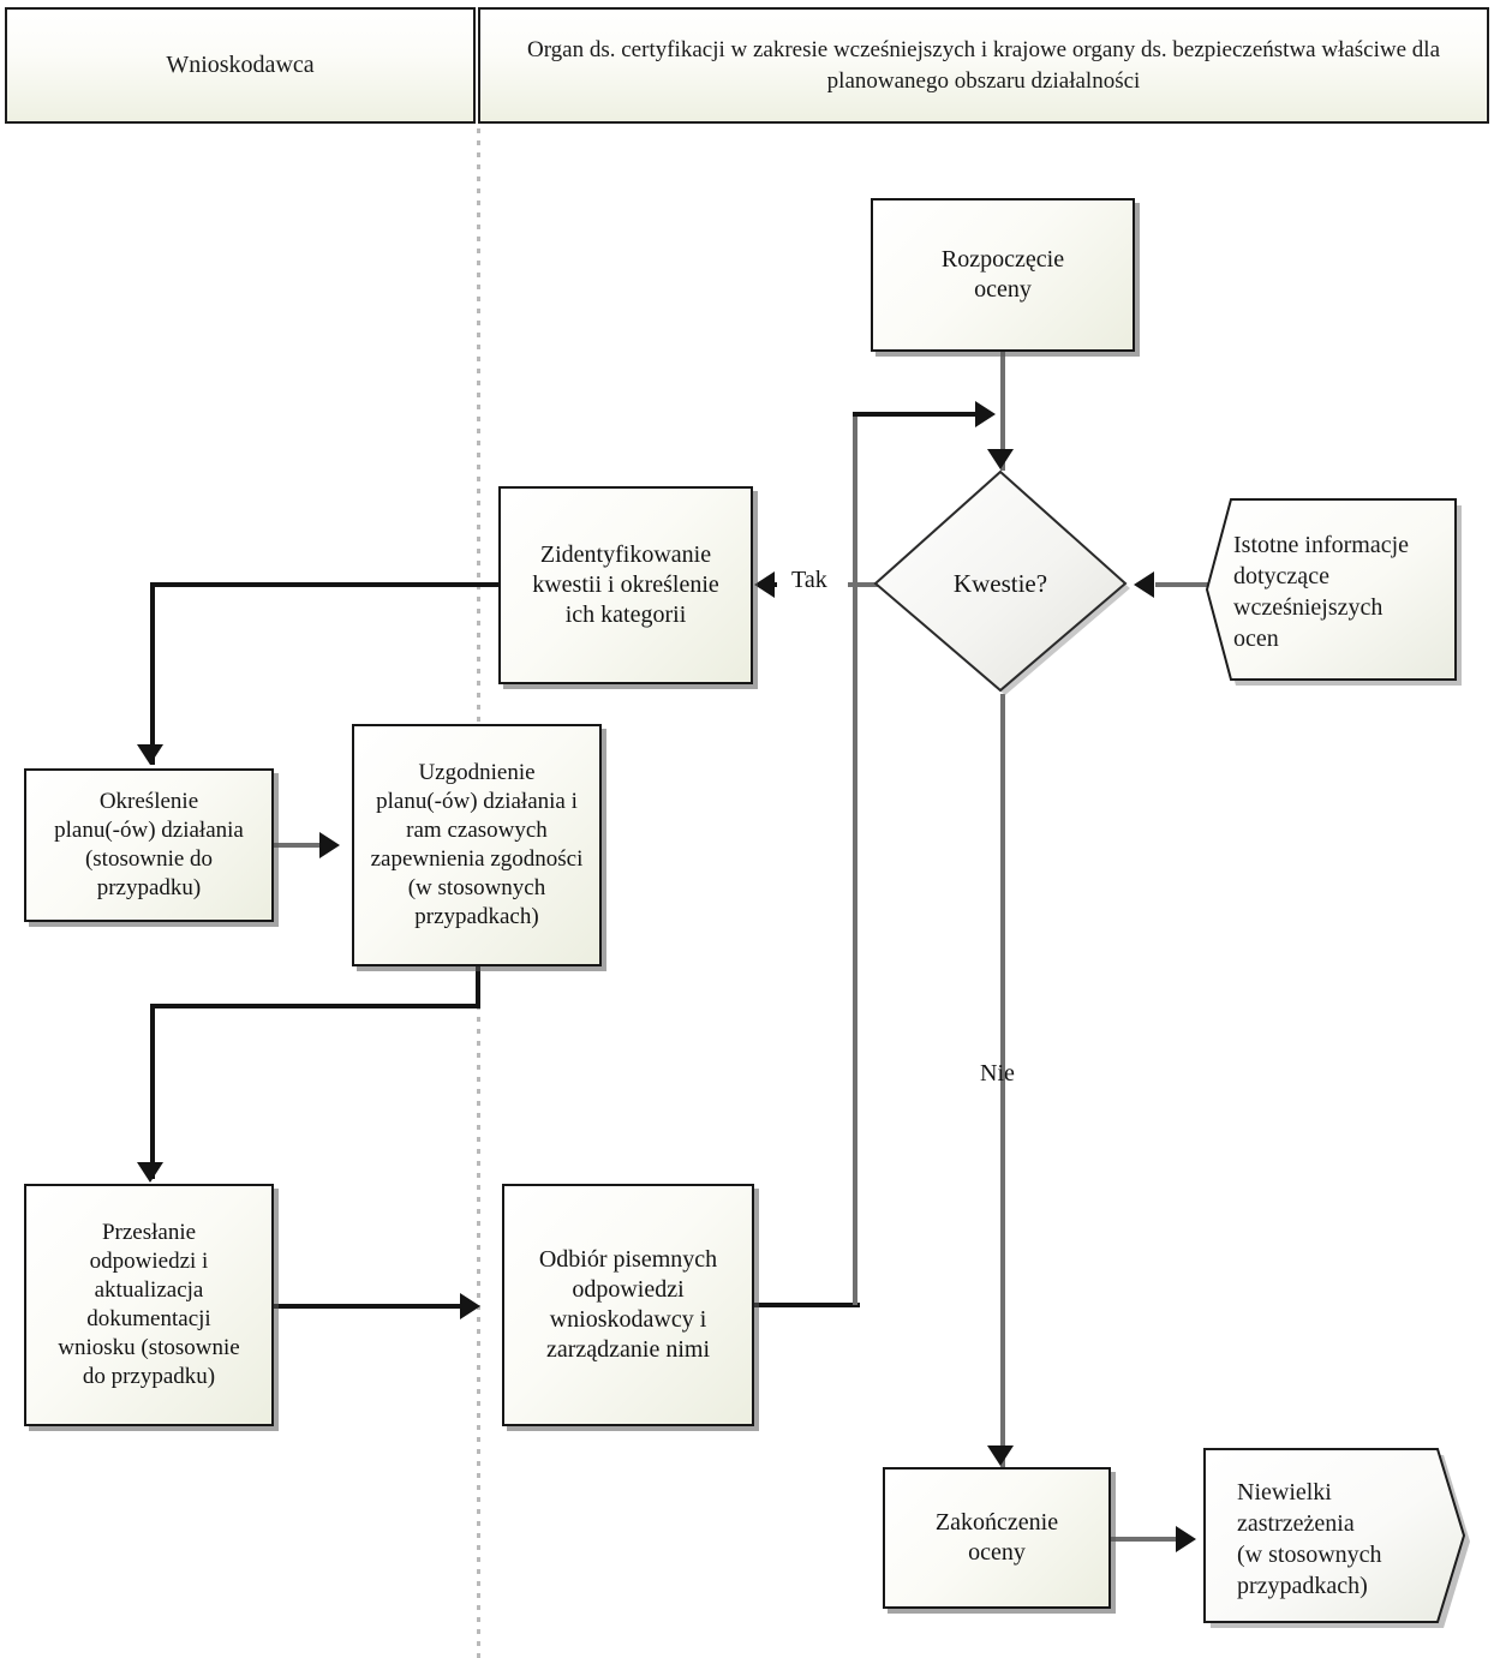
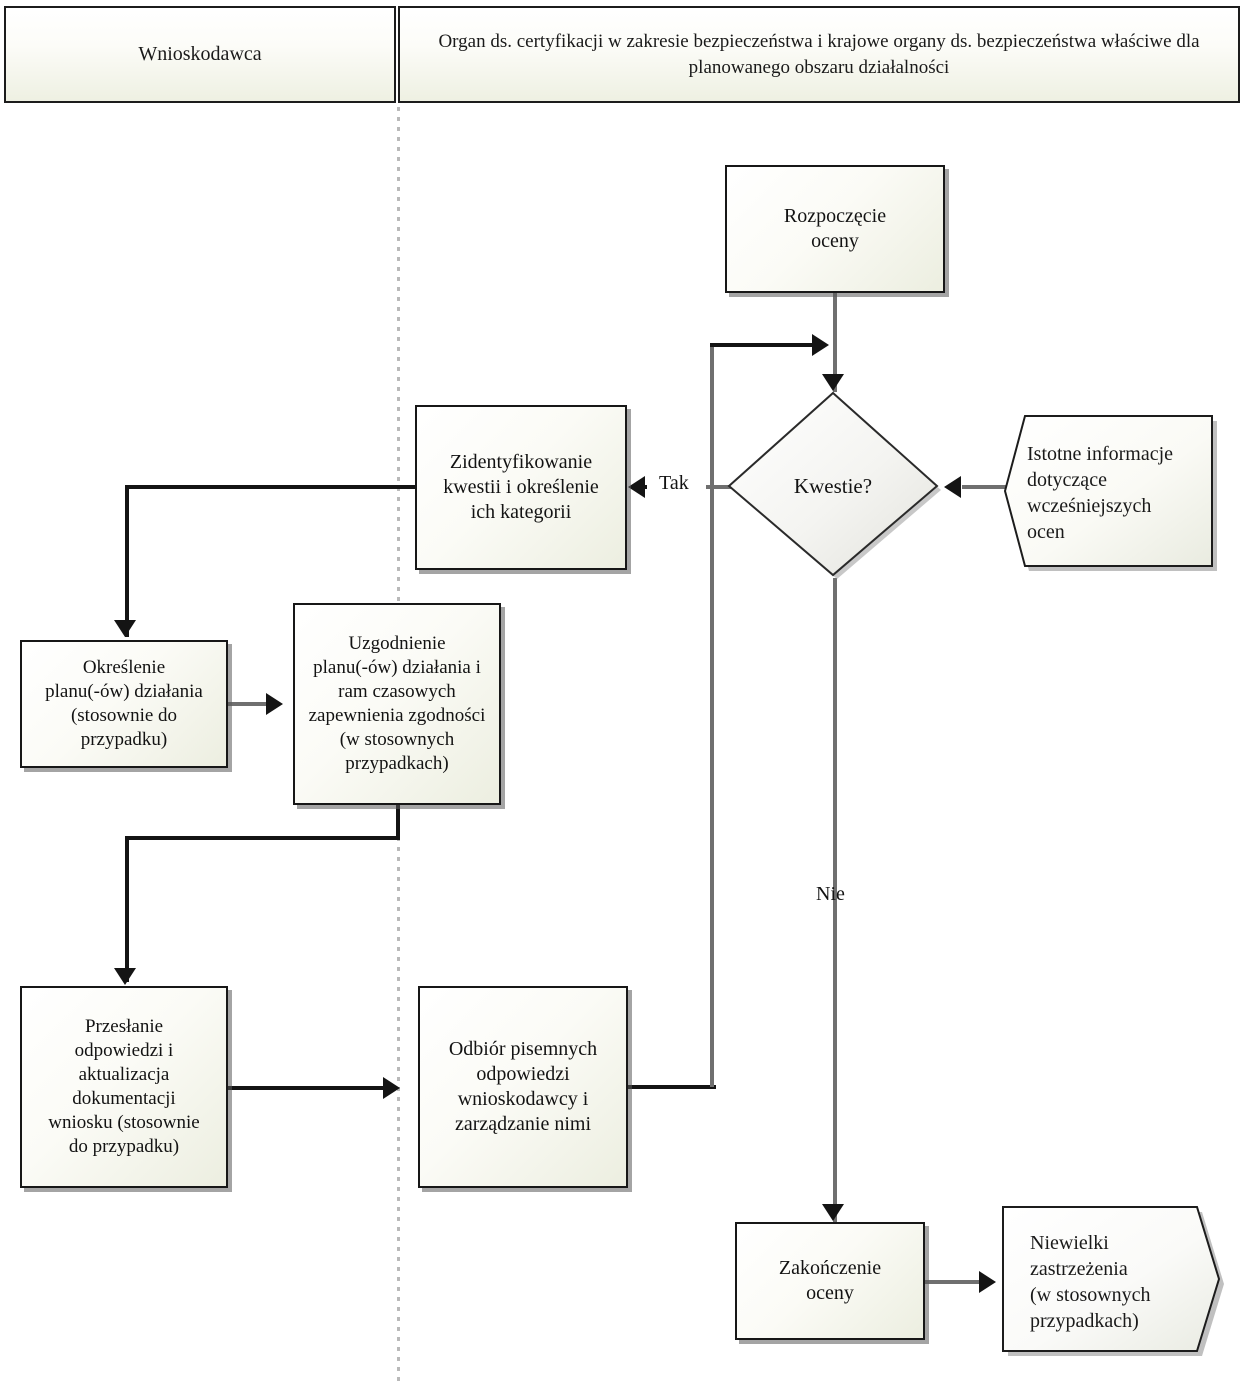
  Wnioskodawca
- Organ ds. certyfikacji w zakresie wcześniejszych i krajowe organy ds. bezpieczeństwa właściwe dla planowanego obszaru działalności
+ Organ ds. certyfikacji w zakresie bezpieczeństwa i krajowe organy ds. bezpieczeństwa właściwe dla planowanego obszaru działalności
  Tak
  Nie
  Rozpoczęcie
  oceny
  Kwestie?
  Zidentyfikowanie
  kwestii i określenie
  ich kategorii
  Istotne informacje
  dotyczące
  wcześniejszych
  ocen
  Określenie
  planu(-ów) działania
  (stosownie do
  przypadku)
  Uzgodnienie
  planu(-ów) działania i
  ram czasowych
  zapewnienia zgodności
  (w stosownych
  przypadkach)
  Przesłanie
  odpowiedzi i
  aktualizacja
  dokumentacji
  wniosku (stosownie
  do przypadku)
  Odbiór pisemnych
  odpowiedzi
  wnioskodawcy i
  zarządzanie nimi
  Zakończenie
  oceny
  Niewielki
  zastrzeżenia
  (w stosownych
  przypadkach)
